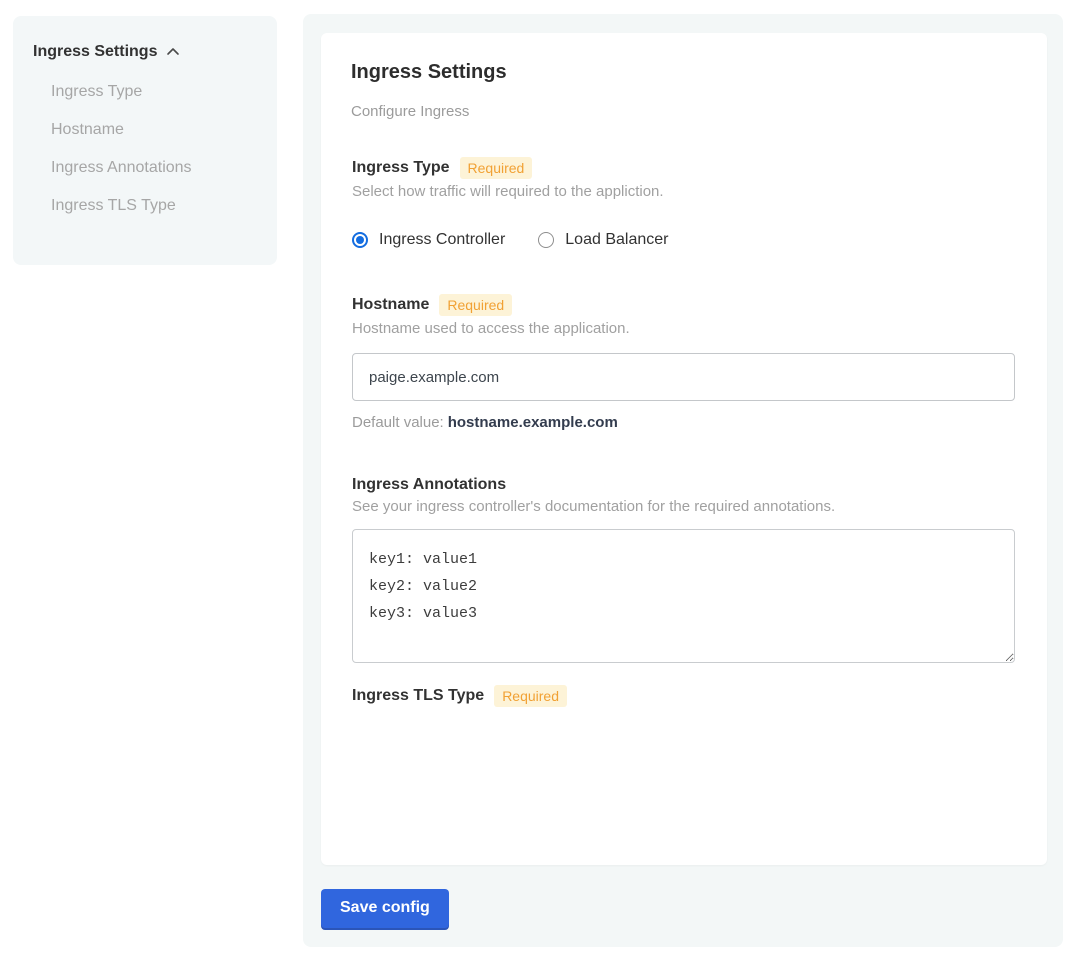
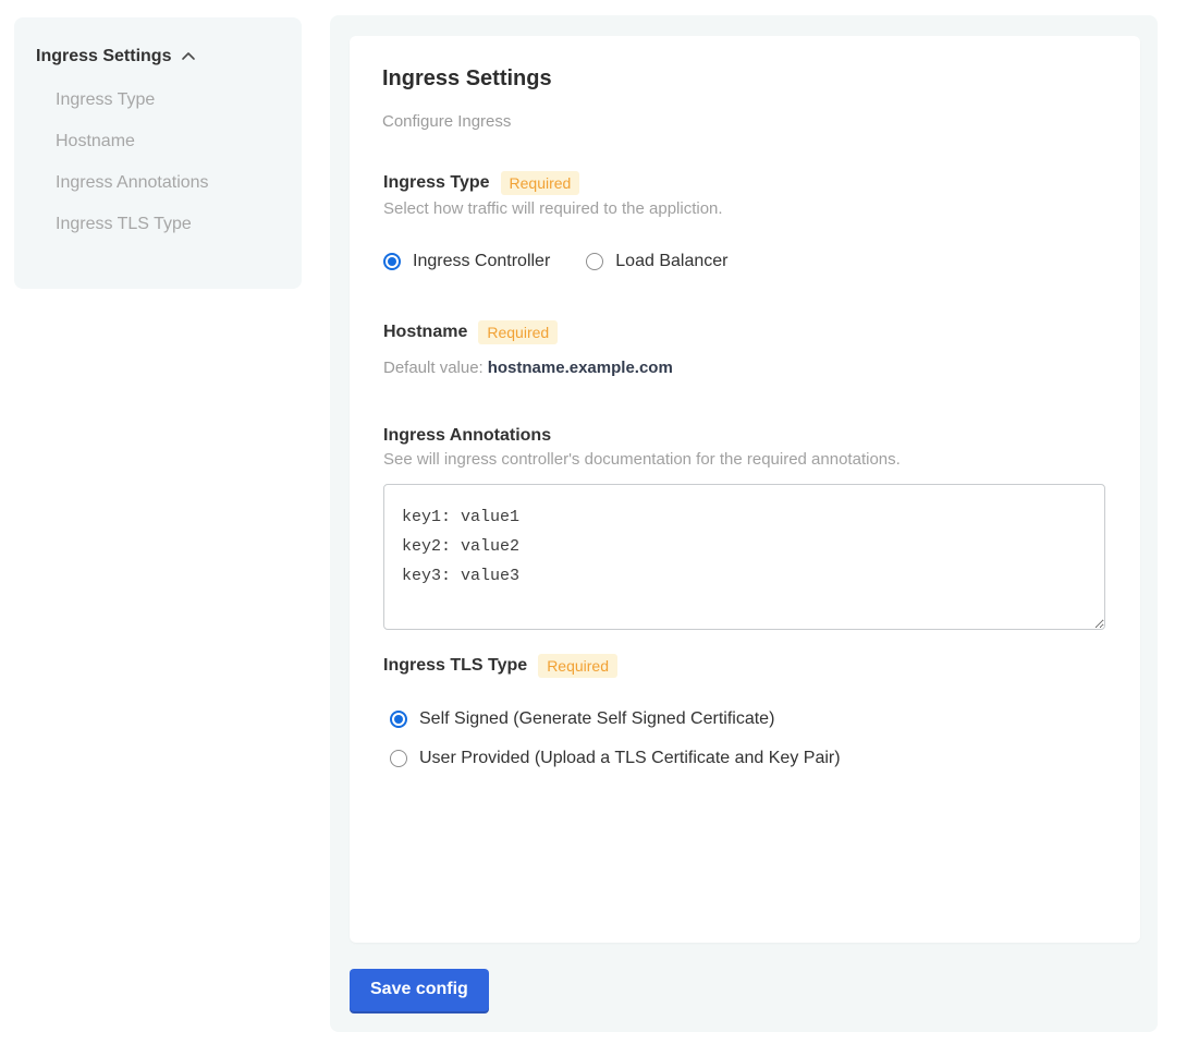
  Ingress Settings
  Ingress Type
  Hostname
  Ingress Annotations
  Ingress TLS Type
  Ingress Settings
  Configure Ingress
  Ingress Type
  Required
  Select how traffic will required to the appliction.
  Ingress Controller
  Load Balancer
  Hostname
  Required
- Hostname used to access the application.
- paige.example.com
  Default value: hostname.example.com
  Ingress Annotations
- See your ingress controller's documentation for the required annotations.
+ See will ingress controller's documentation for the required annotations.
  key1: value1
  key2: value2
  key3: value3
  Ingress TLS Type
  Required
+ Self Signed (Generate Self Signed Certificate)
+ User Provided (Upload a TLS Certificate and Key Pair)
  Save config
